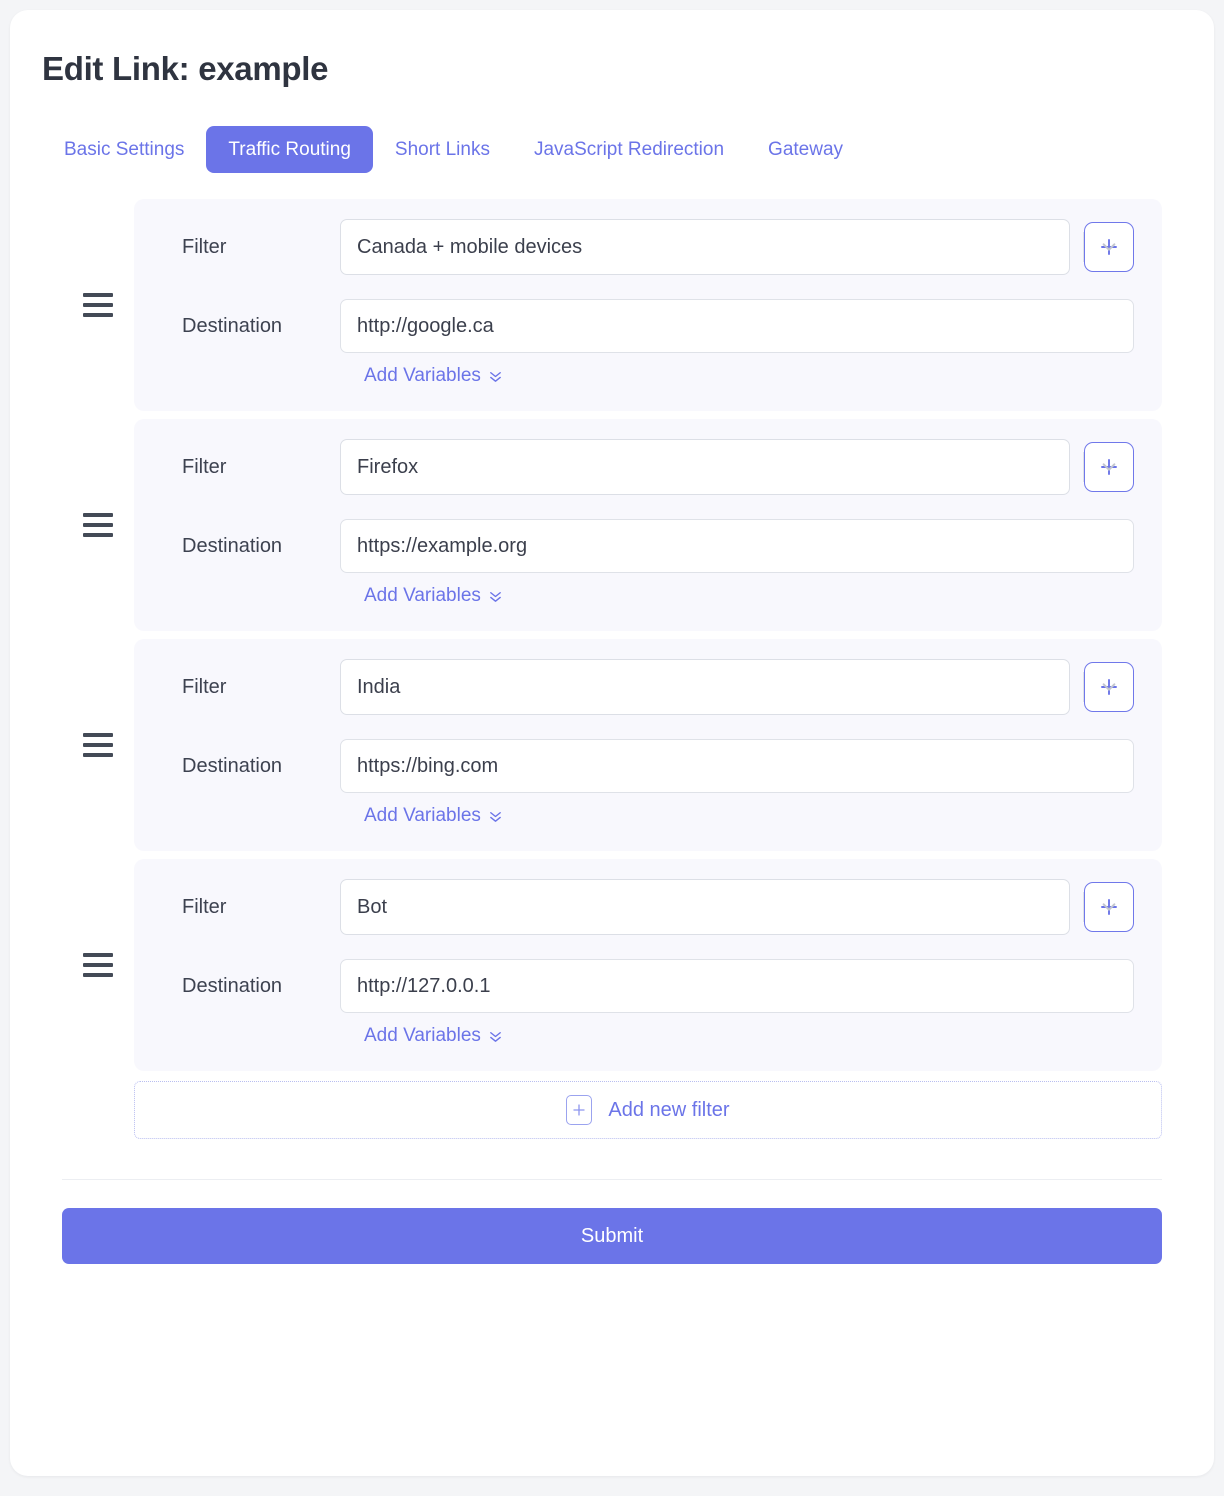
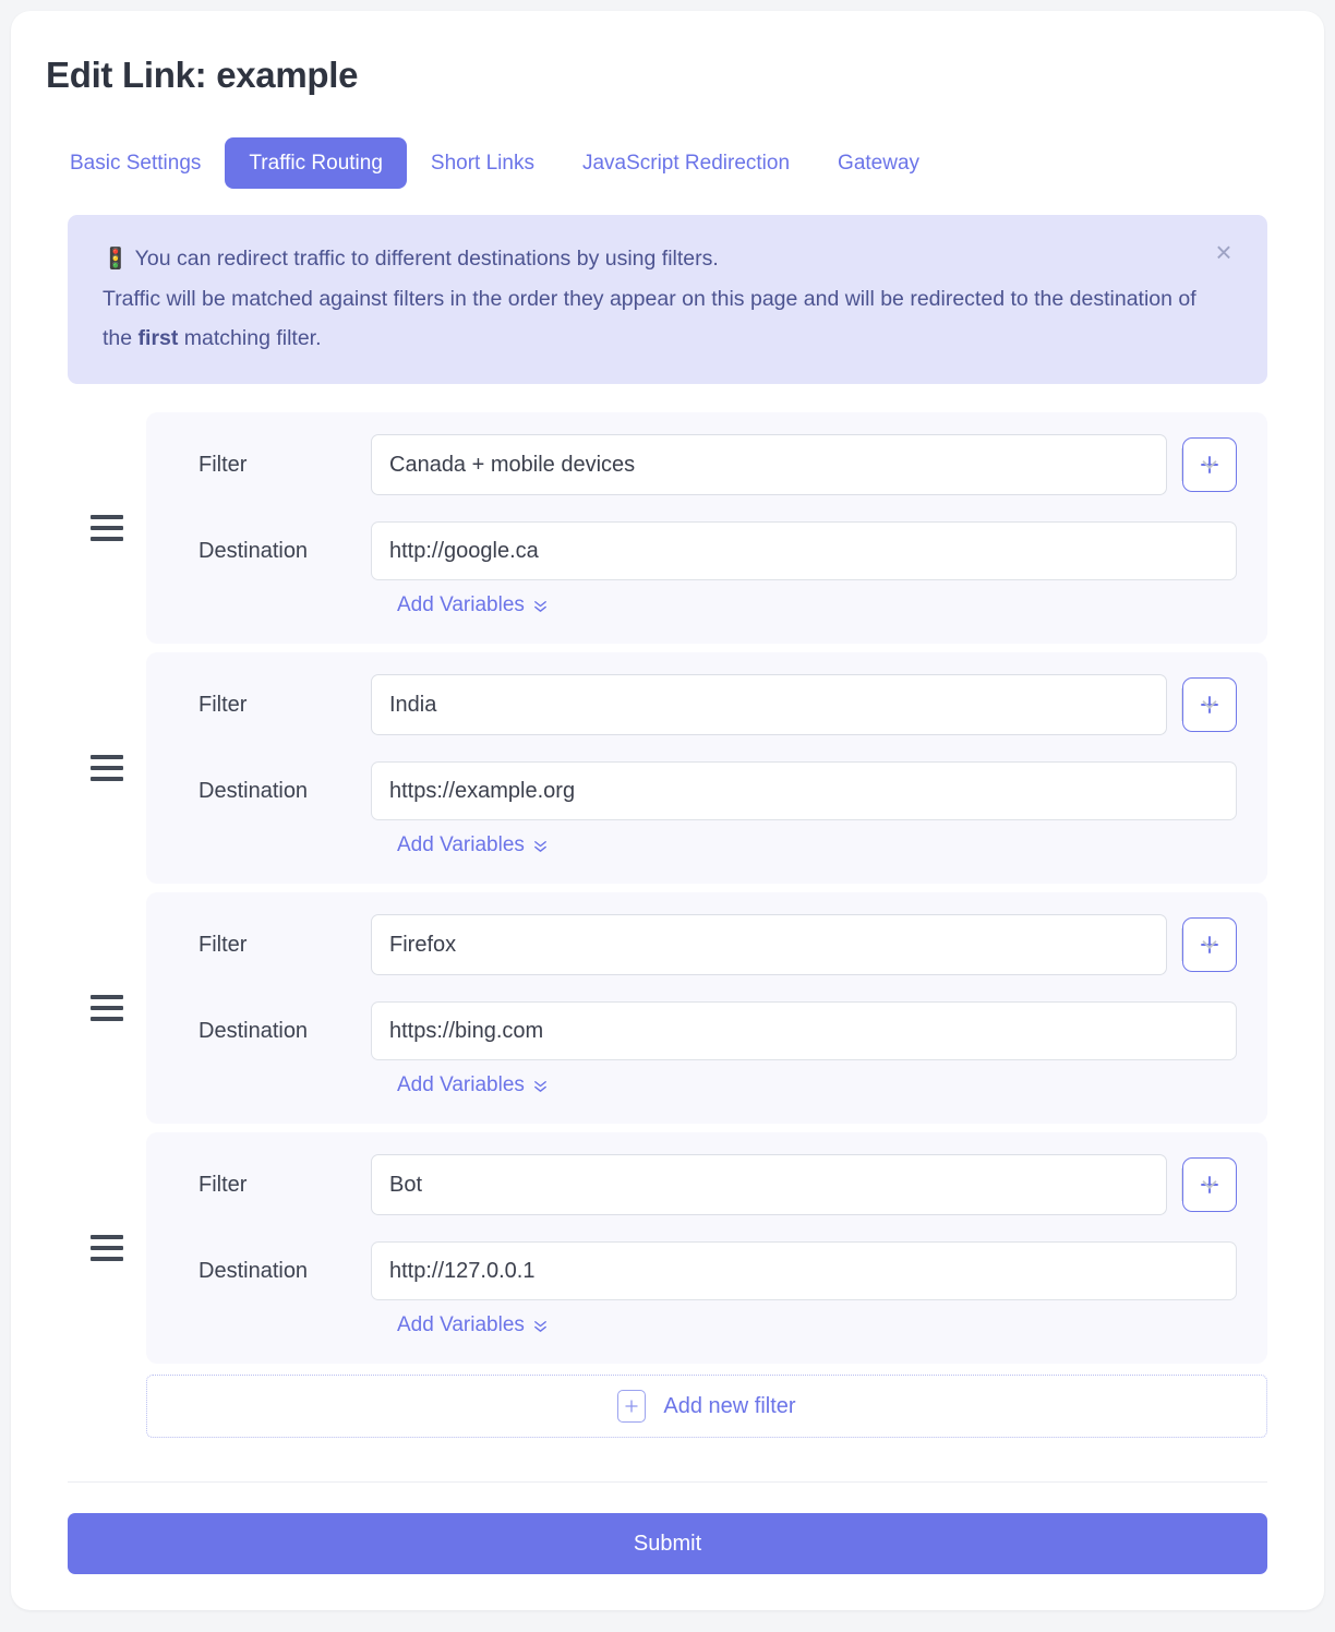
  Edit Link: example
  Basic Settings
  Traffic Routing
  Short Links
  JavaScript Redirection
  Gateway
+ 🚦 You can redirect traffic to different destinations by using filters.
+ Traffic will be matched against filters in the order they appear on this page and will be redirected to the destination of the first matching filter.
+ ×
  Filter
  Canada + mobile devices
  Destination
  http://google.ca
  Add Variables
  Filter
- Firefox
+ India
  Destination
  https://example.org
  Add Variables
  Filter
- India
+ Firefox
  Destination
  https://bing.com
  Add Variables
  Filter
  Bot
  Destination
  http://127.0.0.1
  Add Variables
  Add new filter
  Submit
